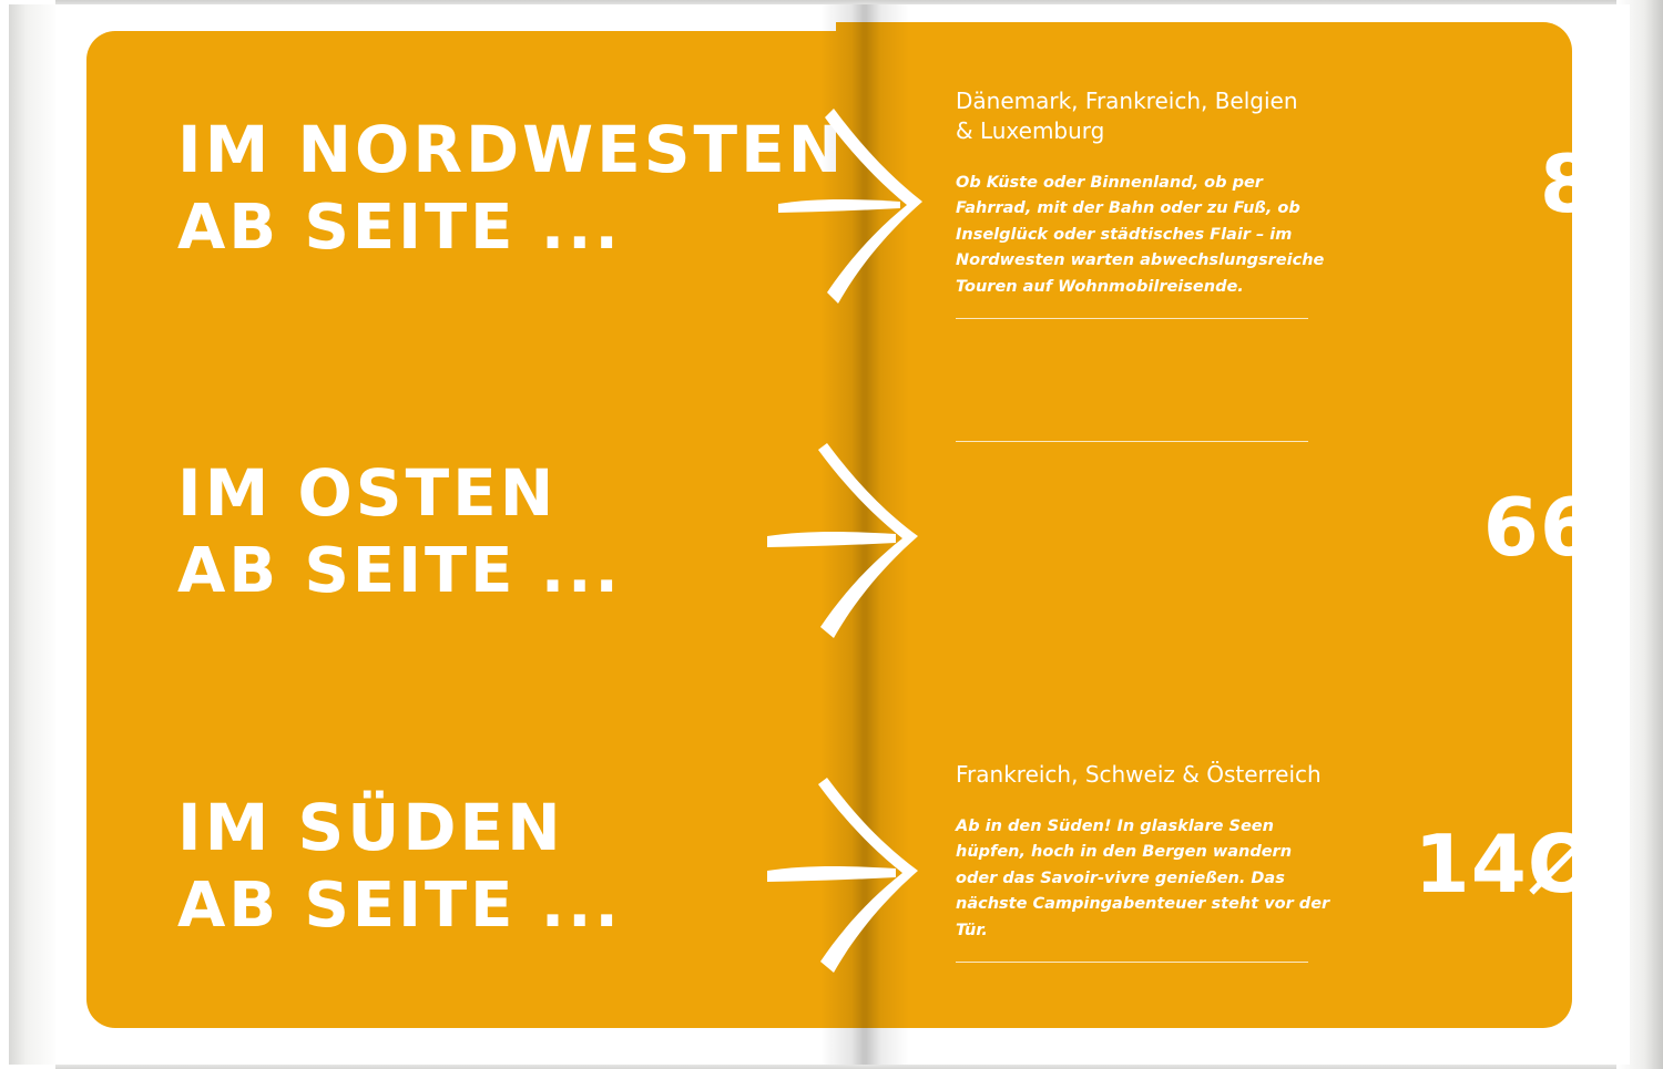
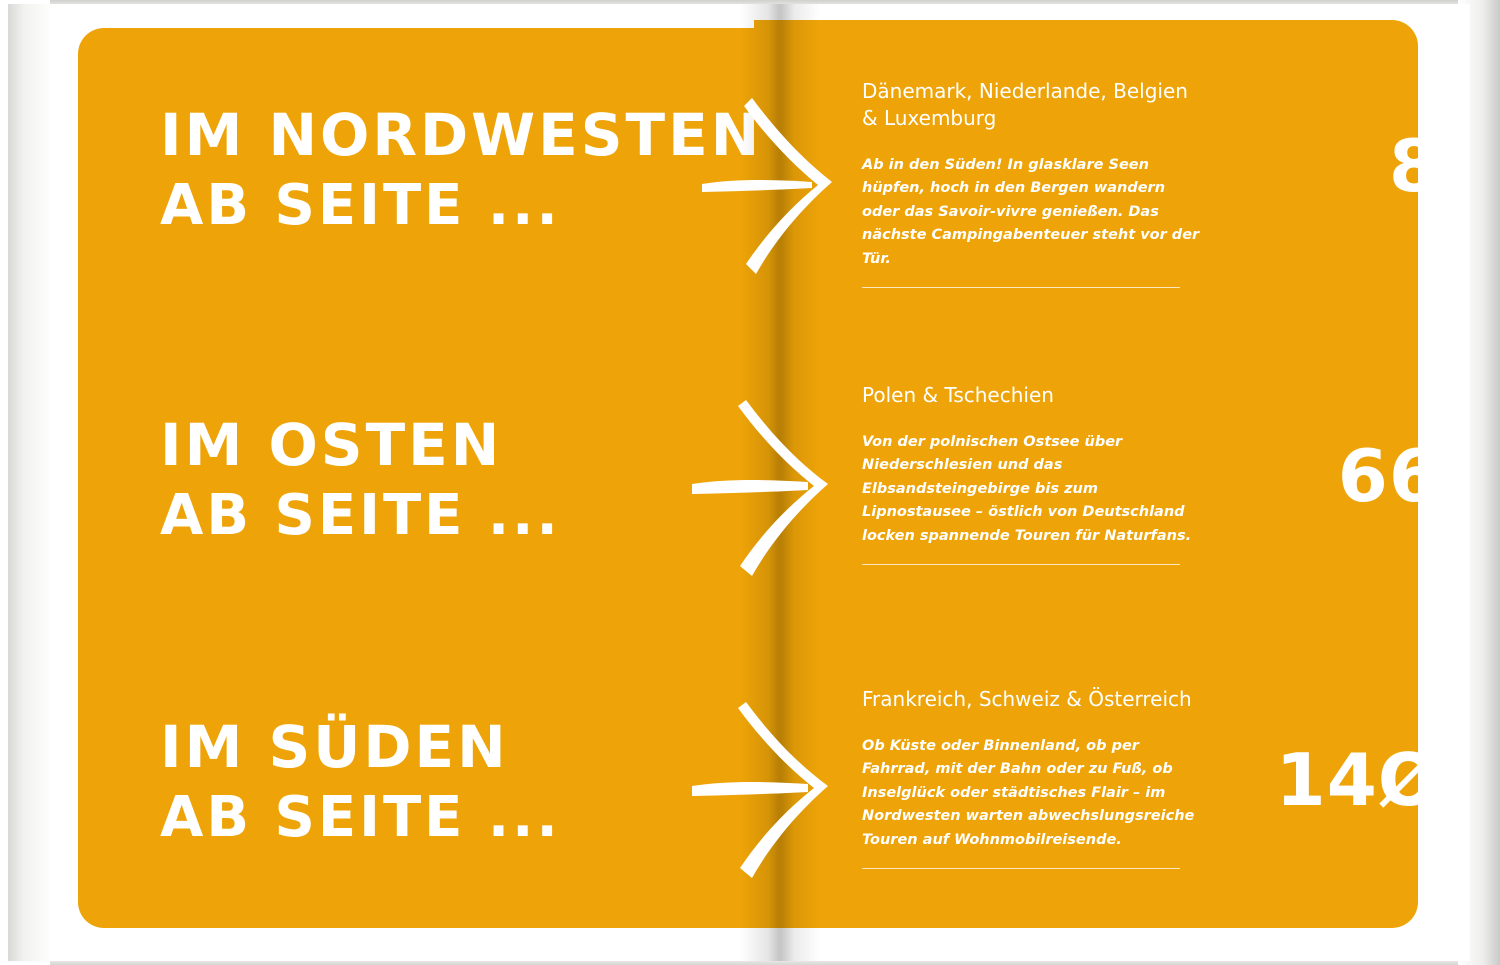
  IM NORDWESTEN
  AB SEITE ...
  IM OSTEN
  AB SEITE ...
  IM SÜDEN
  AB SEITE ...
- Dänemark, Frankreich, Belgien & Luxemburg
+ Dänemark, Niederlande, Belgien & Luxemburg
- Ob Küste oder Binnenland, ob per Fahrrad, mit der Bahn oder zu Fuß, ob Inselglück oder städtisches Flair – im Nordwesten warten abwechslungsreiche Touren auf Wohnmobilreisende.
+ Ab in den Süden! In glasklare Seen hüpfen, hoch in den Bergen wandern oder das Savoir-vivre genießen. Das nächste Campingabenteuer steht vor der Tür.
  8
+ Polen & Tschechien
+ Von der polnischen Ostsee über Niederschlesien und das Elbsandsteingebirge bis zum Lipnostausee – östlich von Deutschland locken spannende Touren für Naturfans.
  66
  Frankreich, Schweiz & Österreich
- Ab in den Süden! In glasklare Seen hüpfen, hoch in den Bergen wandern oder das Savoir-vivre genießen. Das nächste Campingabenteuer steht vor der Tür.
+ Ob Küste oder Binnenland, ob per Fahrrad, mit der Bahn oder zu Fuß, ob Inselglück oder städtisches Flair – im Nordwesten warten abwechslungsreiche Touren auf Wohnmobilreisende.
  14Ø
